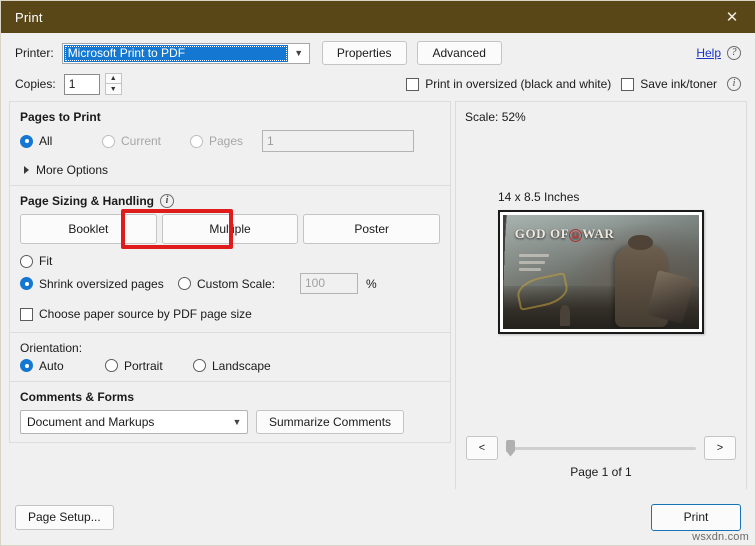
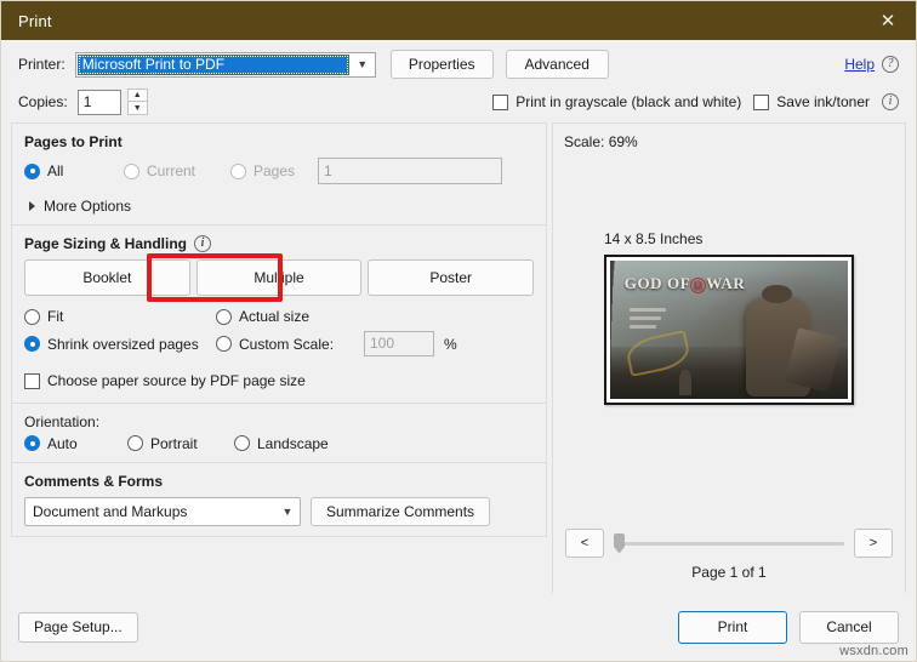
  Print
  ✕
  Printer:
  Microsoft Print to PDF
  ▼
  Properties
  Advanced
  Help
  ?
  Copies:
  1
- Print in oversized (black and white)
+ Print in grayscale (black and white)
  Save ink/toner
  i
  Pages to Print
  All
  Current
  Pages
  1
  More Options
  Page Sizing & Handling
  i
  Booklet
  Multiple
  Poster
  Fit
+ Actual size
  Shrink oversized pages
  Custom Scale:
  100
  %
  Choose paper source by PDF page size
  Orientation:
  Auto
  Portrait
  Landscape
  Comments & Forms
  Document and Markups
  ▼
  Summarize Comments
- Scale: 52%
+ Scale: 69%
  14 x 8.5 Inches
  GOD OF Ω WAR
  <
  >
  Page 1 of 1
  Page Setup...
  Print
+ Cancel
  wsxdn.com
